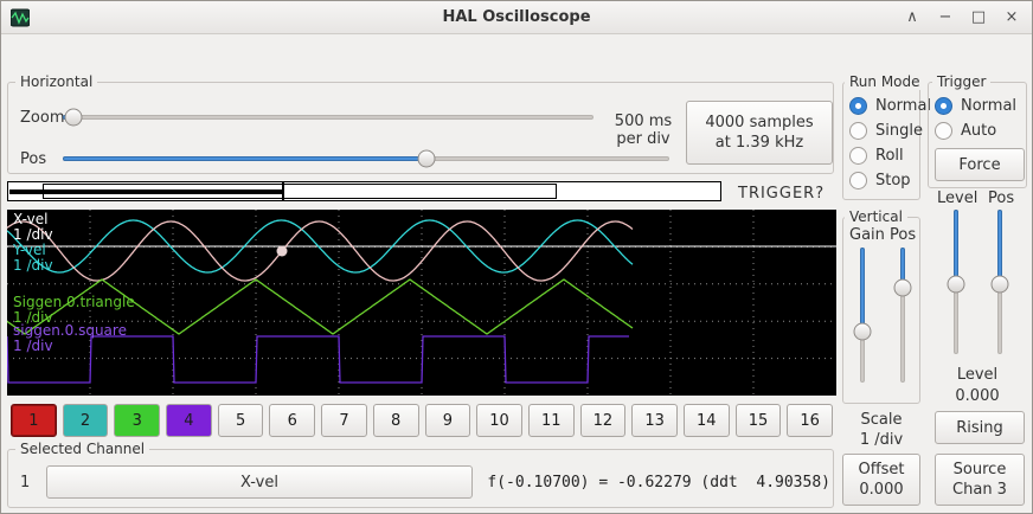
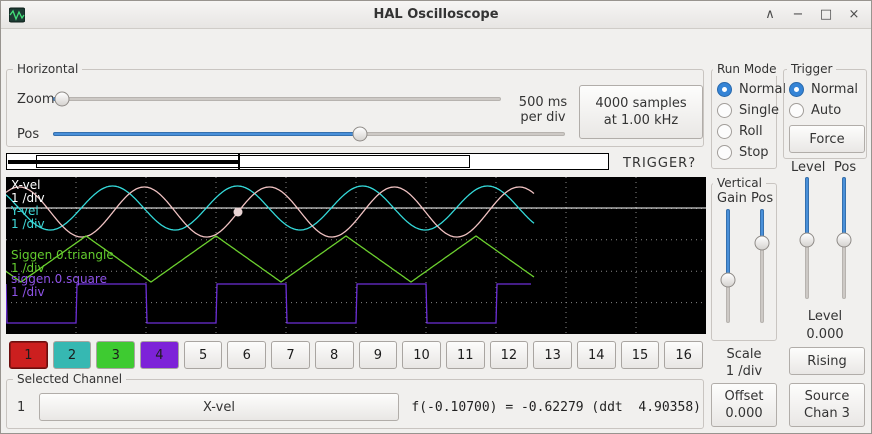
  HAL Oscilloscope
  ∧
  −
  □
  ×
  Horizontal
  Zoom
  Pos
  500 ms
  per div
  4000 samples
- at 1.39 kHz
+ at 1.00 kHz
  TRIGGER?
  X-vel
  1 /div
  Y-vel
  1 /div
  Siggen.0.triangle
  1 /div
  siggen.0.square
  1 /div
  1
  2
  3
  4
  5
  6
  7
  8
  9
  10
  11
  12
  13
  14
  15
  16
  Selected Channel
  1
  X-vel
  f(-0.10700) = -0.62279 (ddt 4.90358)
  Run Mode
  Normal
  Single
  Roll
  Stop
  Trigger
  Normal
  Auto
  Force
  Level
  Pos
  Level
  0.000
  Rising
  Source
  Chan 3
  Vertical
  Gain
  Pos
  Scale
  1 /div
  Offset
  0.000
